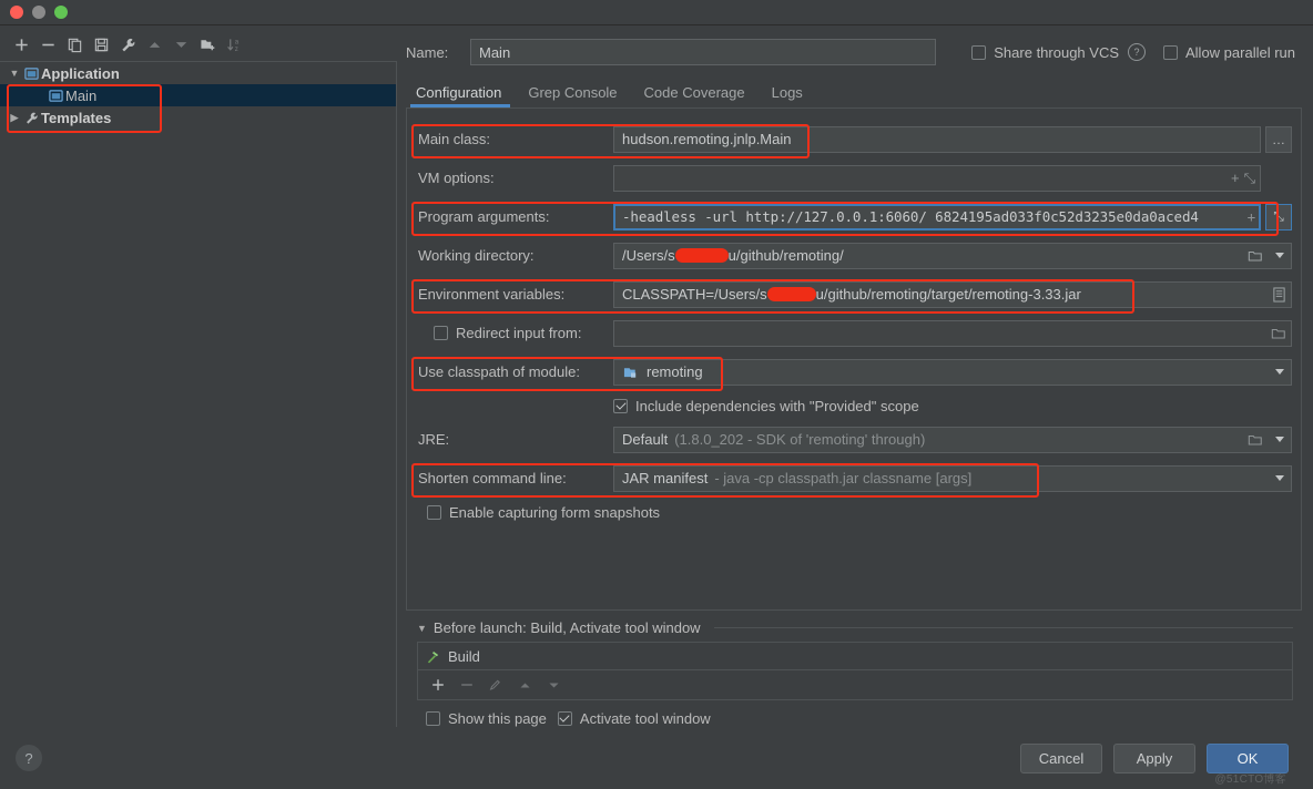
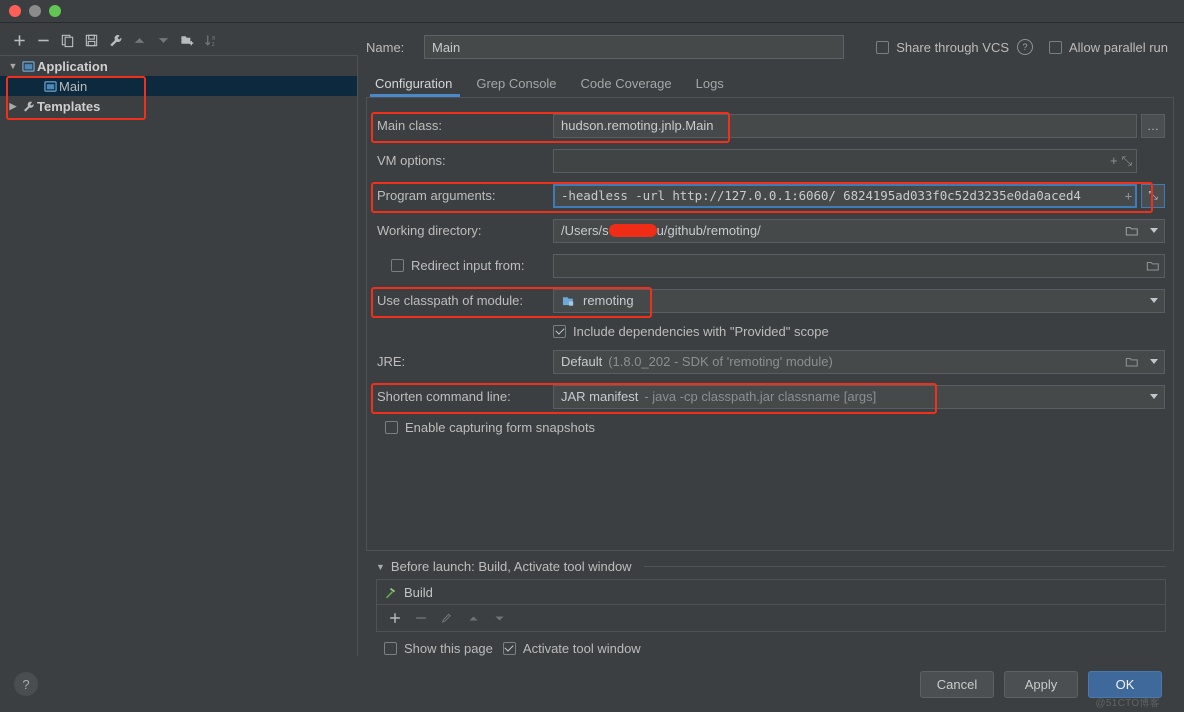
  ▼
  Application
  Main
  ▶
  Templates
  ?
  Name:
  Main
  Share through VCS
  ?
  Allow parallel run
  Configuration
  Grep Console
  Code Coverage
  Logs
  Main class:
  hudson.remoting.jnlp.Main
  …
  VM options:
  +
  ⤡
  Program arguments:
  -headless -url http://127.0.0.1:6060/ 6824195ad033f0c52d3235e0da0aced4
  +
  ⤡
  Working directory:
  /Users/s
  u/github/remoting/
- Environment variables:
- CLASSPATH=/Users/s
- u/github/remoting/target/remoting-3.33.jar
  Redirect input from:
  Use classpath of module:
  remoting
  Include dependencies with "Provided" scope
  JRE:
  Default
- (1.8.0_202 - SDK of 'remoting' through)
+ (1.8.0_202 - SDK of 'remoting' module)
  Shorten command line:
  JAR manifest
  - java -cp classpath.jar classname [args]
  Enable capturing form snapshots
  ▼
  Before launch: Build, Activate tool window
  Build
  Show this page
  Activate tool window
  Cancel
  Apply
  OK
  @51CTO博客
